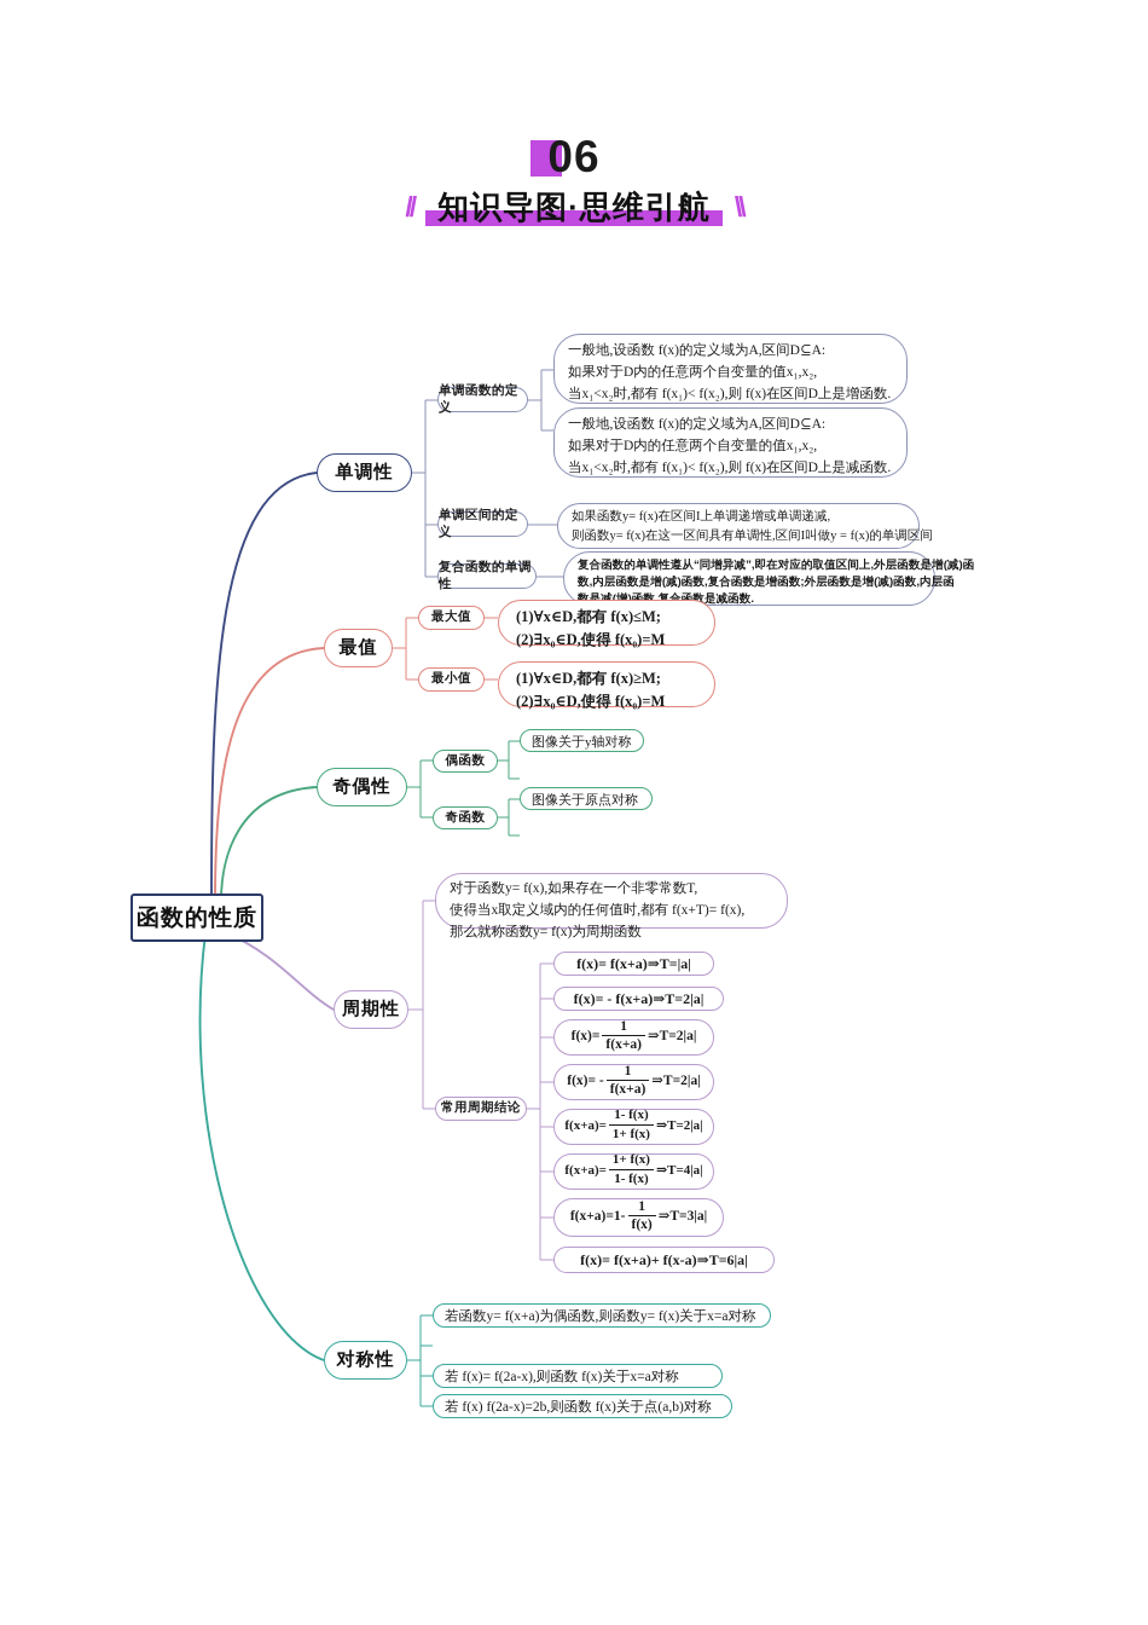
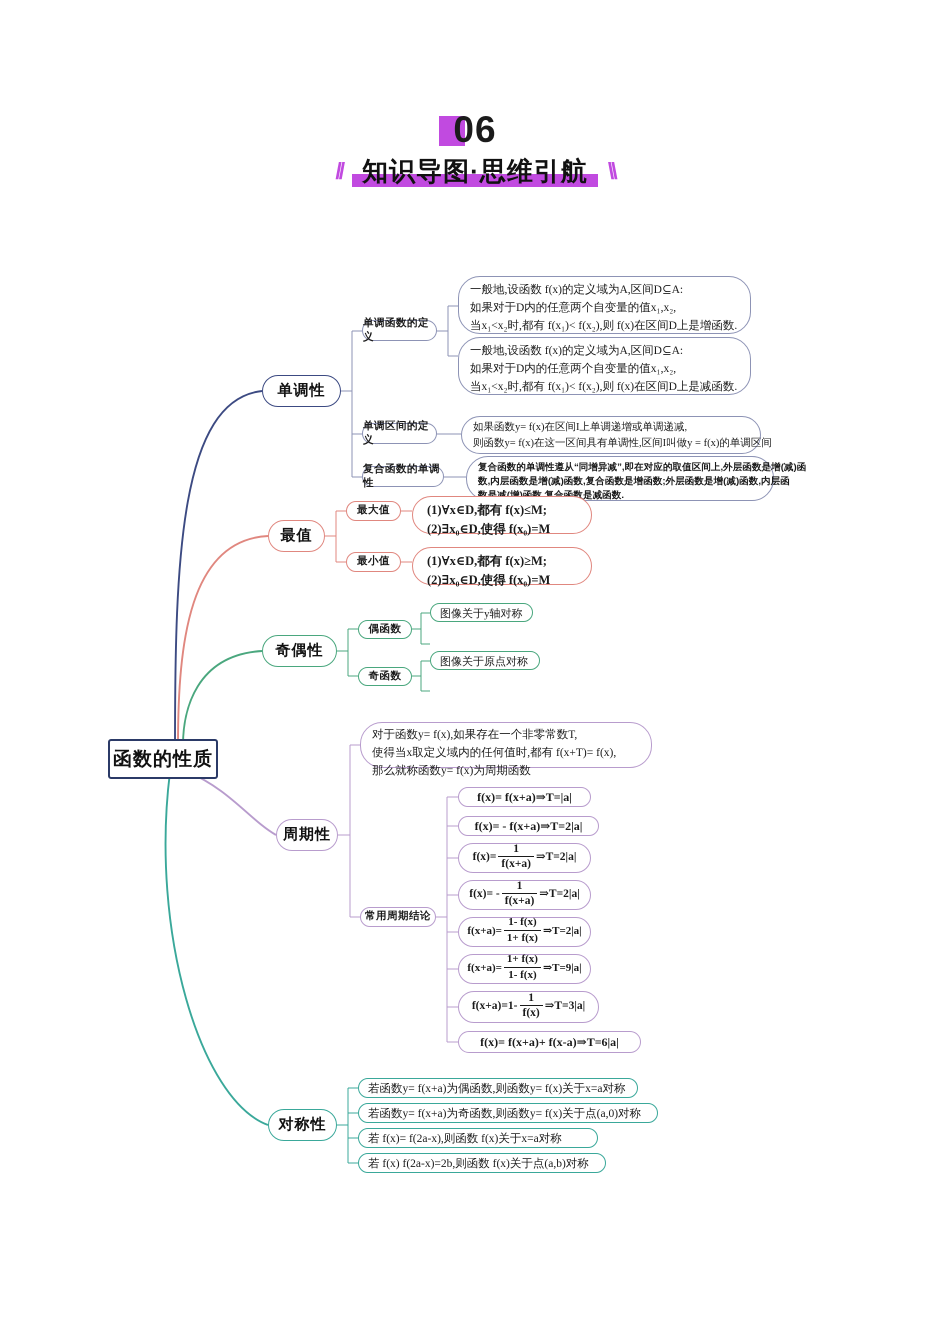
  06
  //
  知识导图·思维引航
  \\
  函数的性质
  单调性
  单调函数的定义
  单调区间的定义
  复合函数的单调性
  一般地,设函数 f(x)的定义域为A,区间D⊆A:
  如果对于D内的任意两个自变量的值x₁,x₂,
  当x₁<x₂时,都有 f(x₁)< f(x₂),则 f(x)在区间D上是增函数.
  一般地,设函数 f(x)的定义域为A,区间D⊆A:
  如果对于D内的任意两个自变量的值x₁,x₂,
  当x₁<x₂时,都有 f(x₁)< f(x₂),则 f(x)在区间D上是减函数.
  如果函数y= f(x)在区间I上单调递增或单调递减,
  则函数y= f(x)在这一区间具有单调性,区间I叫做y = f(x)的单调区间
  复合函数的单调性遵从“同增异减”,即在对应的取值区间上,外层函数是增(减)函
  数,内层函数是增(减)函数,复合函数是增函数;外层函数是增(减)函数,内层函
  最值
  最大值
  最小值
  (1)∀x∈D,都有 f(x)≤M;
  (2)∃x₀∈D,使得 f(x₀)=M
  (1)∀x∈D,都有 f(x)≥M;
  (2)∃x₀∈D,使得 f(x₀)=M
  奇偶性
  偶函数
  奇函数
  图像关于y轴对称
  图像关于原点对称
  周期性
  对于函数y= f(x),如果存在一个非零常数T,
  使得当x取定义域内的任何值时,都有 f(x+T)= f(x),
  那么就称函数y= f(x)为周期函数
  常用周期结论
  f(x)= f(x+a)⇒T=|a|
  f(x)= - f(x+a)⇒T=2|a|
  f(x)=
  1
  f(x+a)
  ⇒T=2|a|
  f(x)= -
  1
  f(x+a)
  ⇒T=2|a|
  f(x+a)=
  1- f(x)
  1+ f(x)
  ⇒T=2|a|
  f(x+a)=
  1+ f(x)
  1- f(x)
- ⇒T=4|a|
+ ⇒T=9|a|
  f(x+a)=1-
  1
  f(x)
  ⇒T=3|a|
  f(x)= f(x+a)+ f(x-a)⇒T=6|a|
  对称性
  若函数y= f(x+a)为偶函数,则函数y= f(x)关于x=a对称
+ 若函数y= f(x+a)为奇函数,则函数y= f(x)关于点(a,0)对称
  若 f(x)= f(2a-x),则函数 f(x)关于x=a对称
  若 f(x) f(2a-x)=2b,则函数 f(x)关于点(a,b)对称
